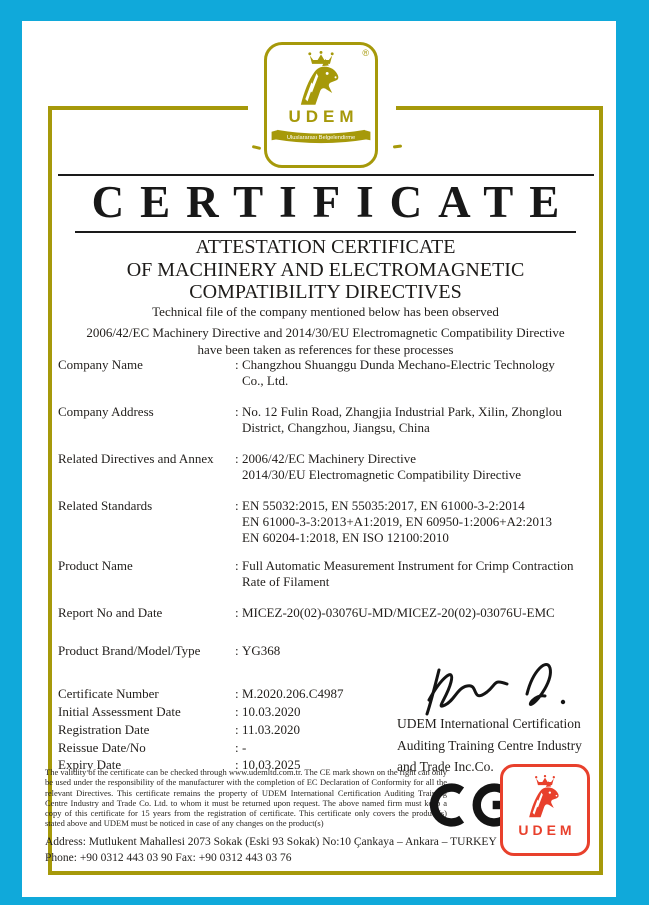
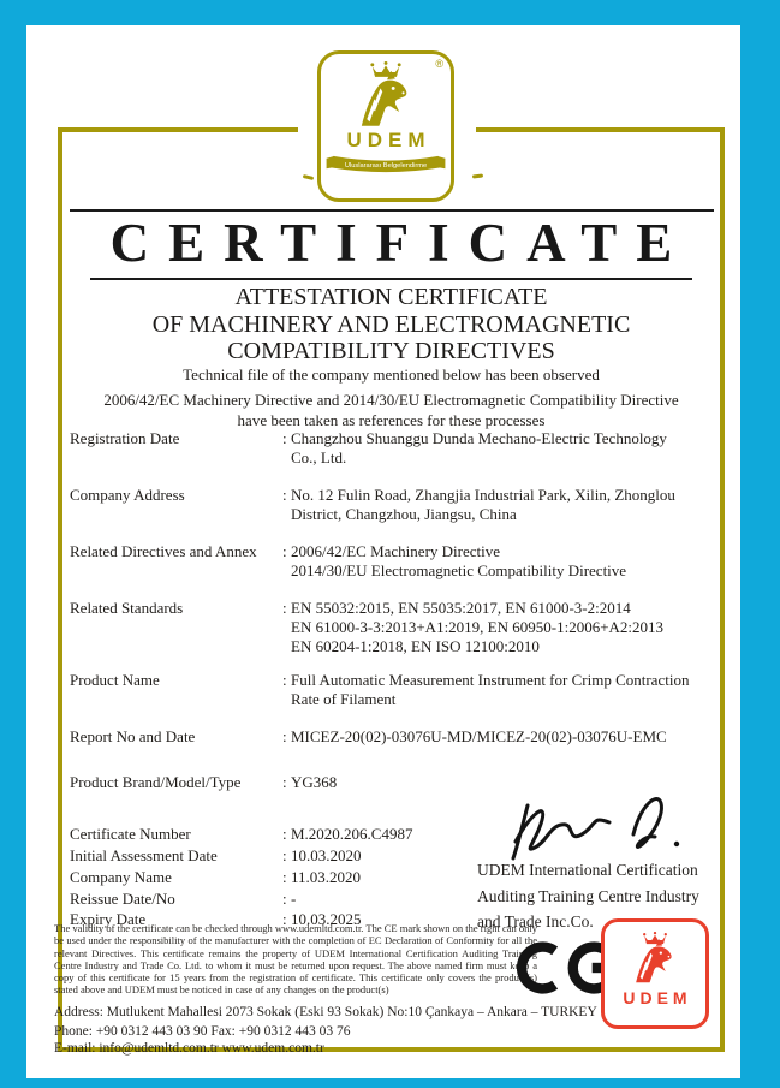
  ®
  UDEM
  CERTIFICATE
  ATTESTATION CERTIFICATE
  OF MACHINERY AND ELECTROMAGNETIC
  COMPATIBILITY DIRECTIVES
  Technical file of the company mentioned below has been observed
  2006/42/EC Machinery Directive and 2014/30/EU Electromagnetic Compatibility Directive
  have been taken as references for these processes
- Company Name
+ Registration Date
  :
  Changzhou Shuanggu Dunda Mechano-Electric Technology
  Co., Ltd.
  Company Address
  :
  No. 12 Fulin Road, Zhangjia Industrial Park, Xilin, Zhonglou
  District, Changzhou, Jiangsu, China
  Related Directives and Annex
  :
  2006/42/EC Machinery Directive
  2014/30/EU Electromagnetic Compatibility Directive
  Related Standards
  :
  EN 55032:2015, EN 55035:2017, EN 61000-3-2:2014
  EN 61000-3-3:2013+A1:2019, EN 60950-1:2006+A2:2013
  EN 60204-1:2018, EN ISO 12100:2010
  Product Name
  :
  Full Automatic Measurement Instrument for Crimp Contraction
  Rate of Filament
  Report No and Date
  :
  MICEZ-20(02)-03076U-MD/MICEZ-20(02)-03076U-EMC
  Product Brand/Model/Type
  :
  YG368
  Certificate Number
  :
  M.2020.206.C4987
  Initial Assessment Date
  :
  10.03.2020
- Registration Date
+ Company Name
  :
  11.03.2020
  Reissue Date/No
  :
  -
  Expiry Date
  :
  10.03.2025
  UDEM International Certification
  Auditing Training Centre Industry
  and Trade Inc.Co.
  The validity of the certificate can be checked through www.udemltd.com.tr. The CE mark shown on the right can only be used under the responsibility of the manufacturer with the completion of EC Declaration of Conformity for all the relevant Directives. This certificate remains the property of UDEM International Certification Auditing Trai Centre Industry and Trade Co. Ltd. to whom it must be returned upon request. The above named firm must k a copy of this certificate for 15 years from the registration of certificate. This certificate only covers the produs) stated above and UDEM must be noticed in case of any changes on the product(s)
  Address: Mutlukent Mahallesi 2073 Sokak (Eski 93 Sokak) No:10 Çankaya – Ankara – TURKEY
  Phone: +90 0312 443 03 90 Fax: +90 0312 443 03 76
+ E-mail: info@udemltd.com.tr www.udem.com.tr
  UDEM
